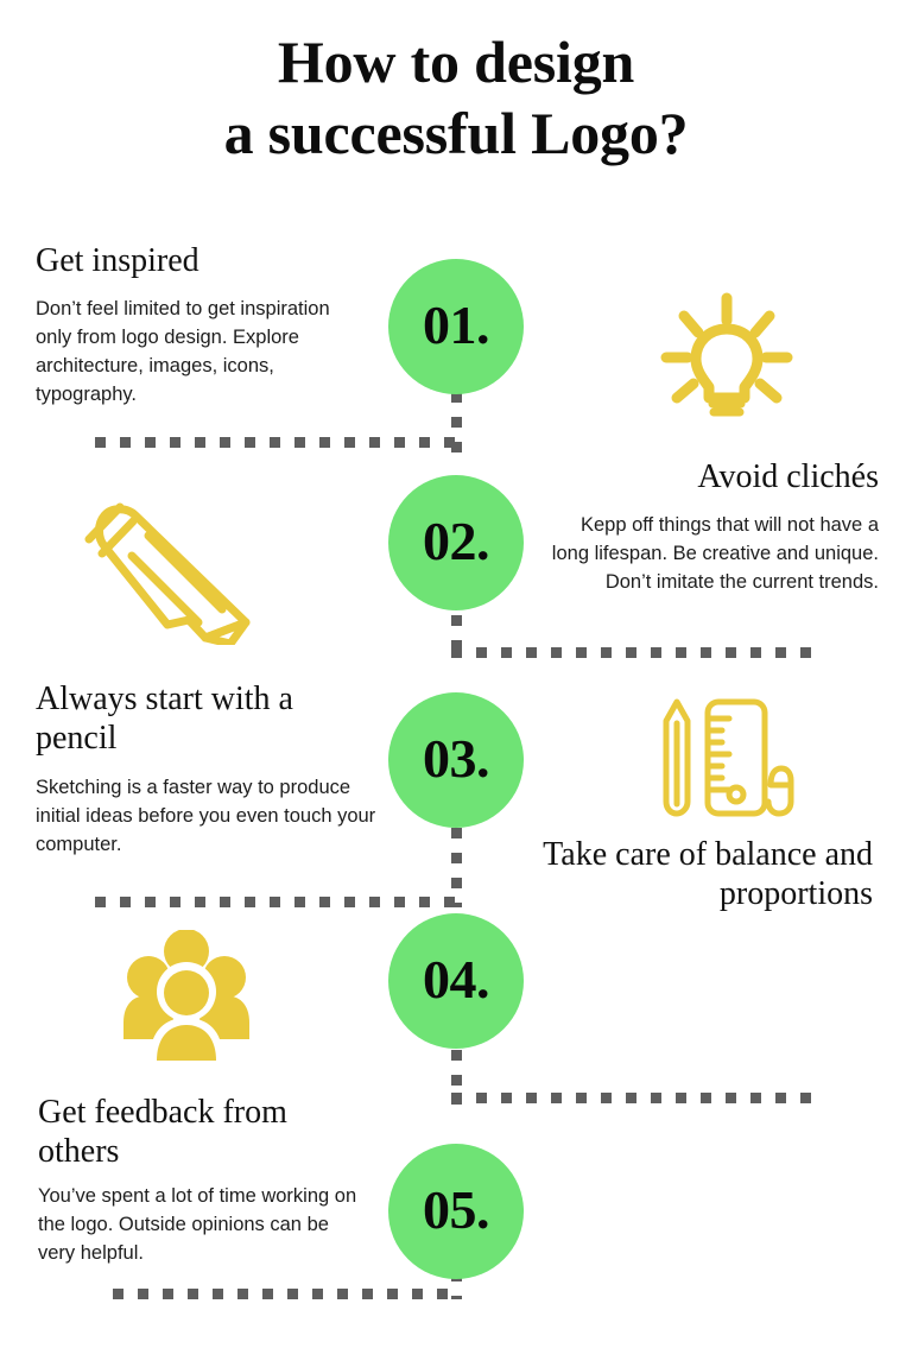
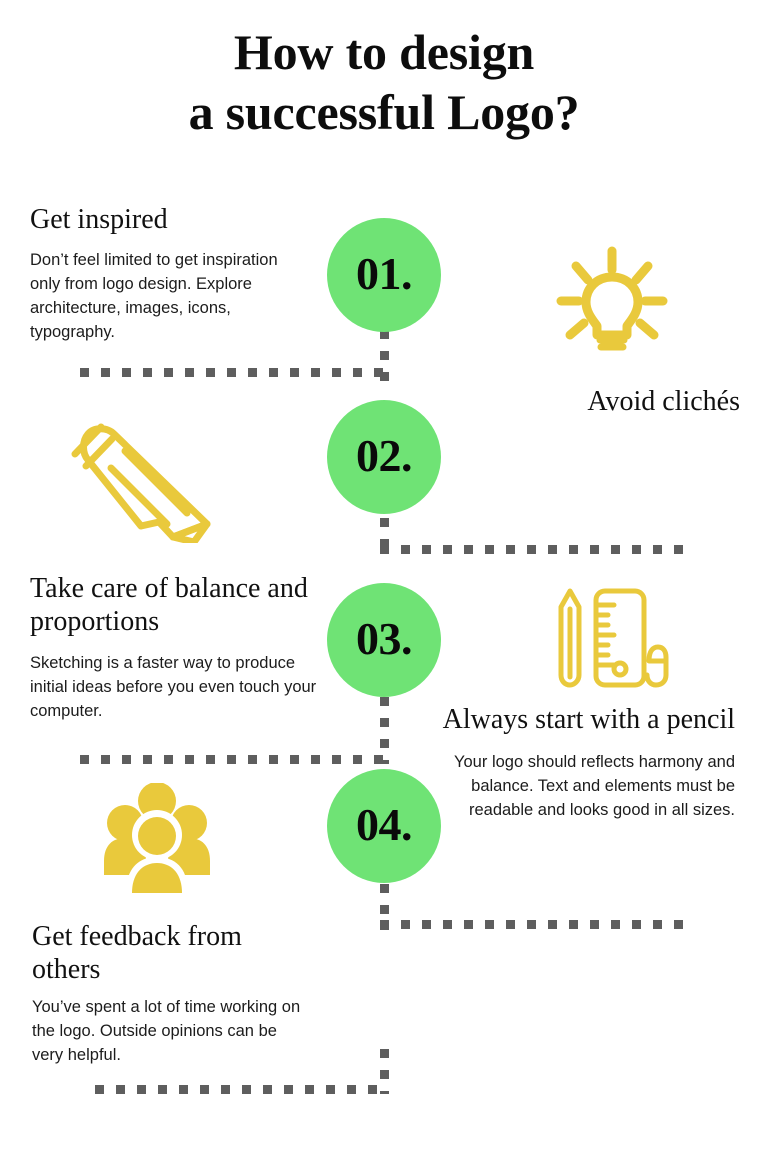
  How to design
  a successful Logo?
  01.
  02.
  03.
  04.
- 05.
  Get inspired
  Don’t feel limited to get inspiration only from logo design. Explore architecture, images, icons, typography.
  Avoid clichés
- Kepp off things that will not have a long lifespan. Be creative and unique. Don’t imitate the current trends.
- Always start with a pencil
+ Take care of balance and proportions
  Sketching is a faster way to produce initial ideas before you even touch your computer.
- Take care of balance and proportions
+ Always start with a pencil
+ Your logo should reflects harmony and balance. Text and elements must be readable and looks good in all sizes.
  Get feedback from others
  You’ve spent a lot of time working on the logo. Outside opinions can be very helpful.
